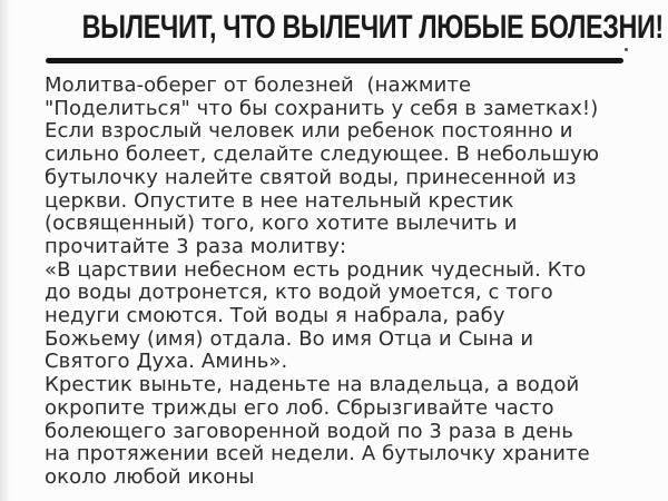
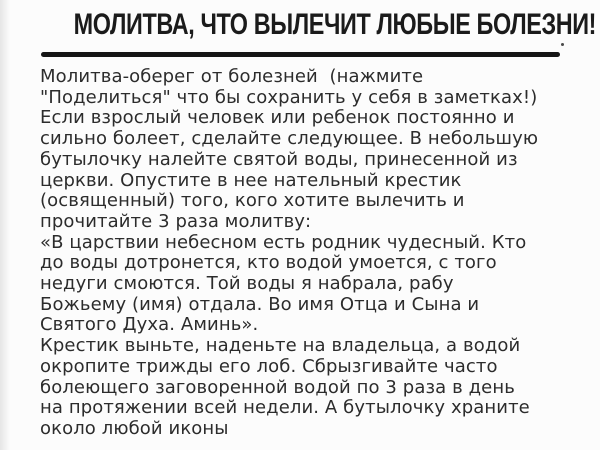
- ВЫЛЕЧИТ, ЧТО ВЫЛЕЧИТ ЛЮБЫЕ БОЛЕЗНИ!
+ МОЛИТВА, ЧТО ВЫЛЕЧИТ ЛЮБЫЕ БОЛЕЗНИ!
  Молитва-оберег от болезней (нажмите
  "Поделиться" что бы сохранить у себя в заметках!)
  Если взрослый человек или ребенок постоянно и
  сильно болеет, сделайте следующее. В небольшую
  бутылочку налейте святой воды, принесенной из
  церкви. Опустите в нее нательный крестик
  (освященный) того, кого хотите вылечить и
  прочитайте 3 раза молитву:
  «В царствии небесном есть родник чудесный. Кто
  до воды дотронется, кто водой умоется, с того
  недуги смоются. Той воды я набрала, рабу
  Божьему (имя) отдала. Во имя Отца и Сына и
  Святого Духа. Аминь».
  Крестик выньте, наденьте на владельца, а водой
  окропите трижды его лоб. Сбрызгивайте часто
  болеющего заговоренной водой по 3 раза в день
  на протяжении всей недели. А бутылочку храните
  около любой иконы
